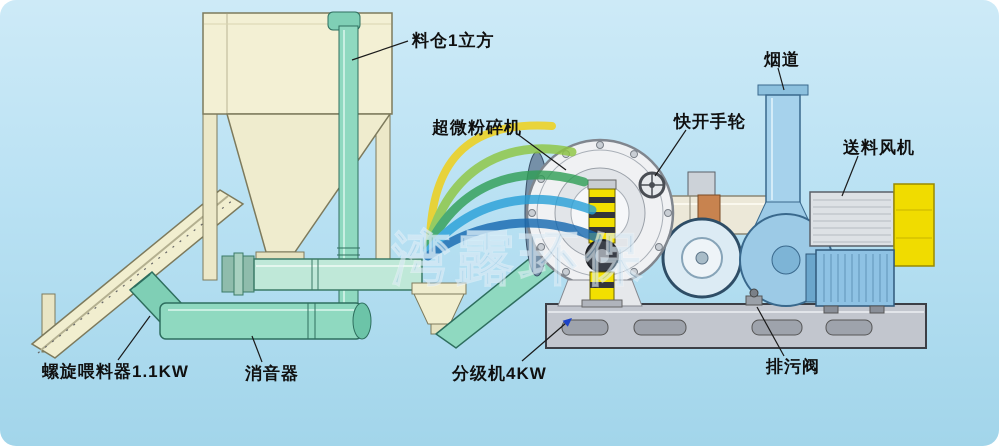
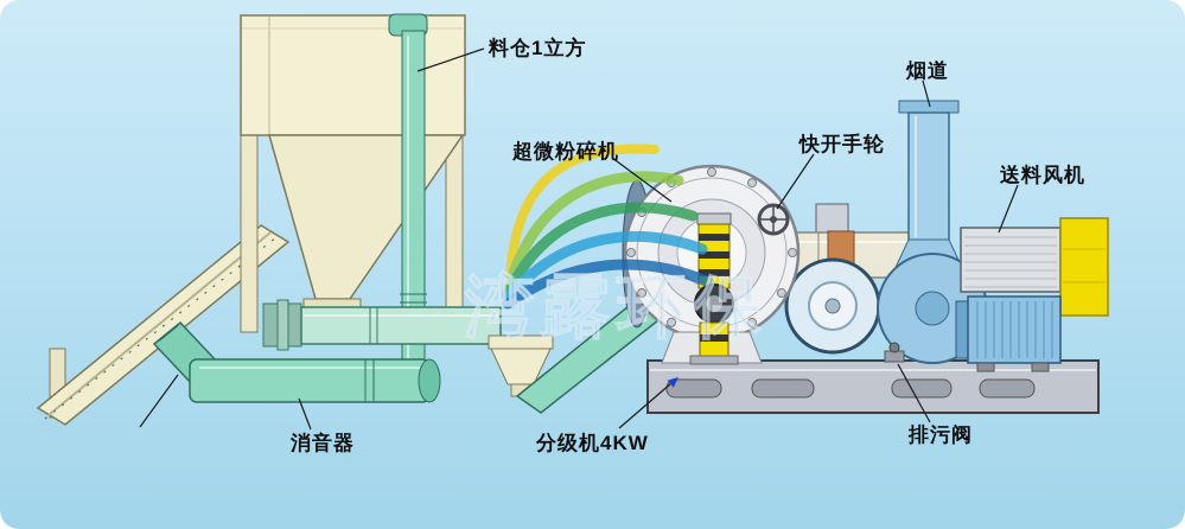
  湾露环保
  料仓1立方
  超微粉碎机
  快开手轮
  烟道
  送料风机
- 螺旋喂料器1.1KW
  消音器
  分级机4KW
  排污阀
